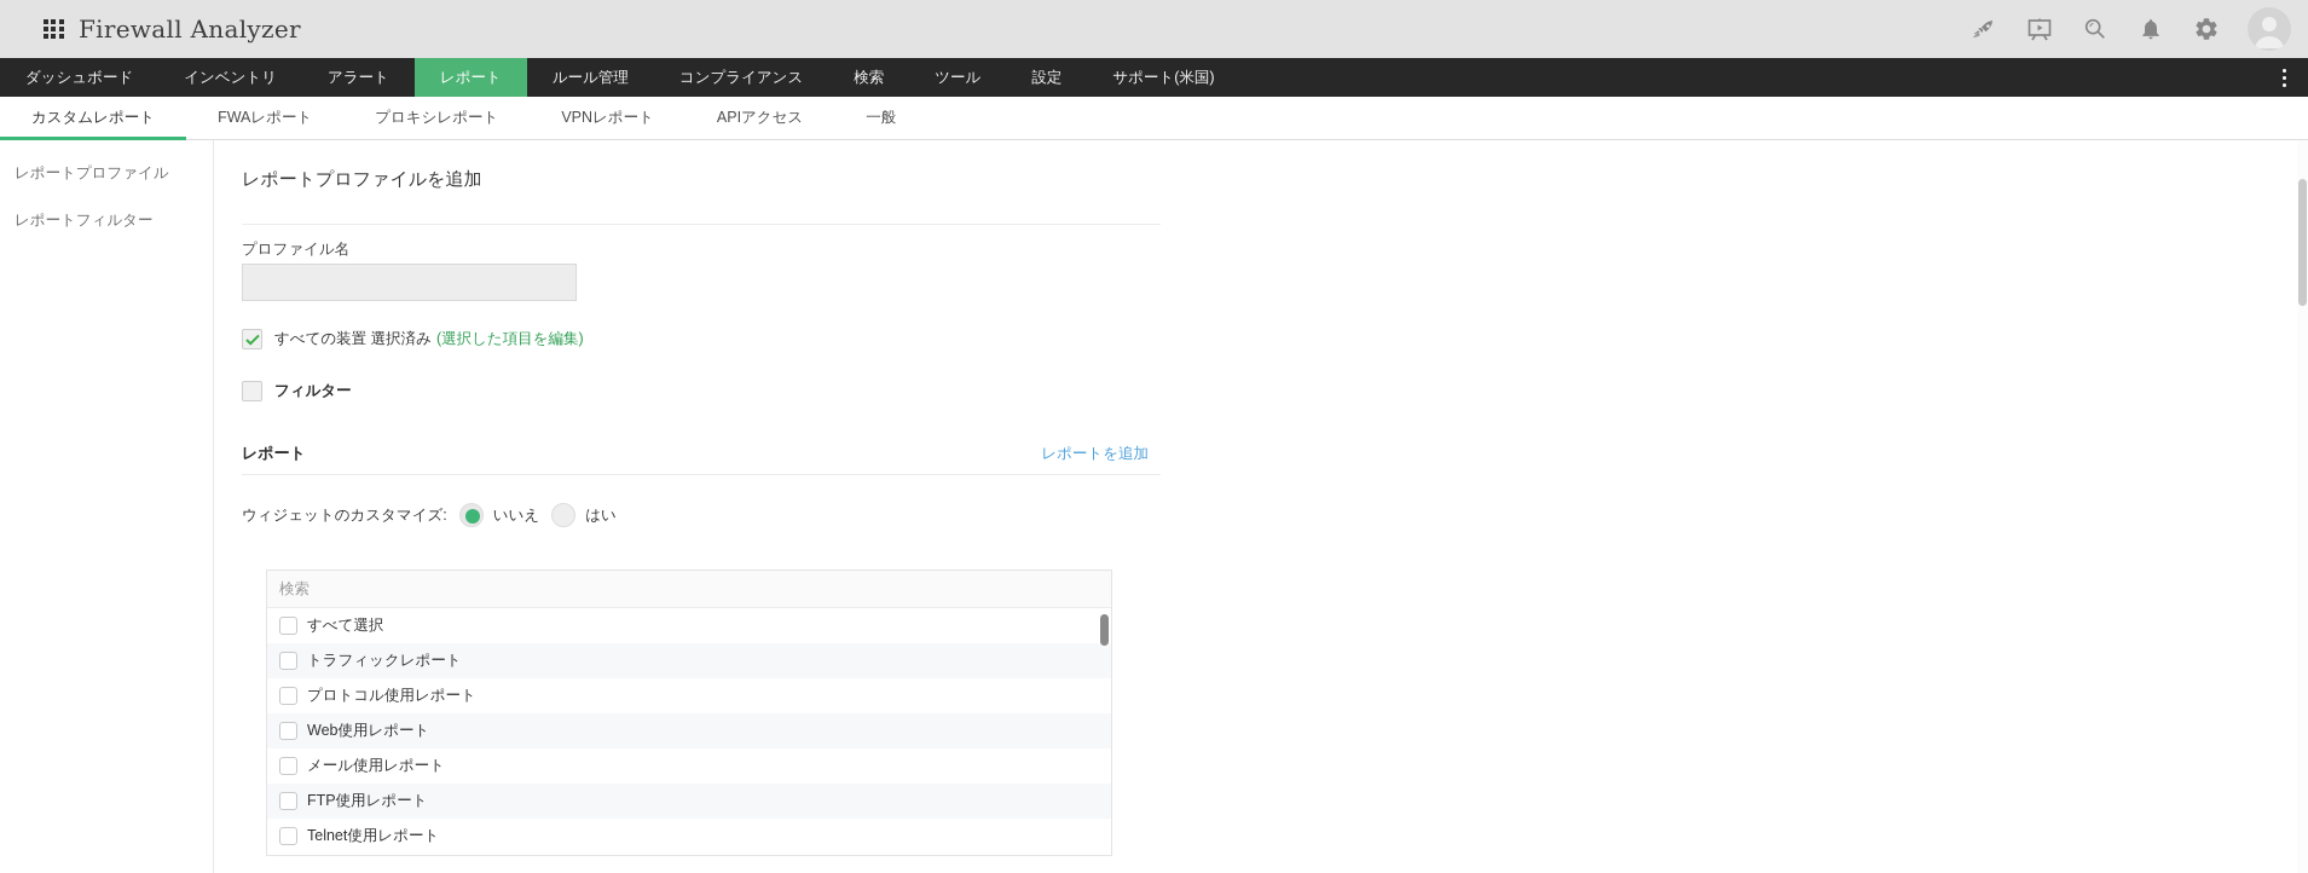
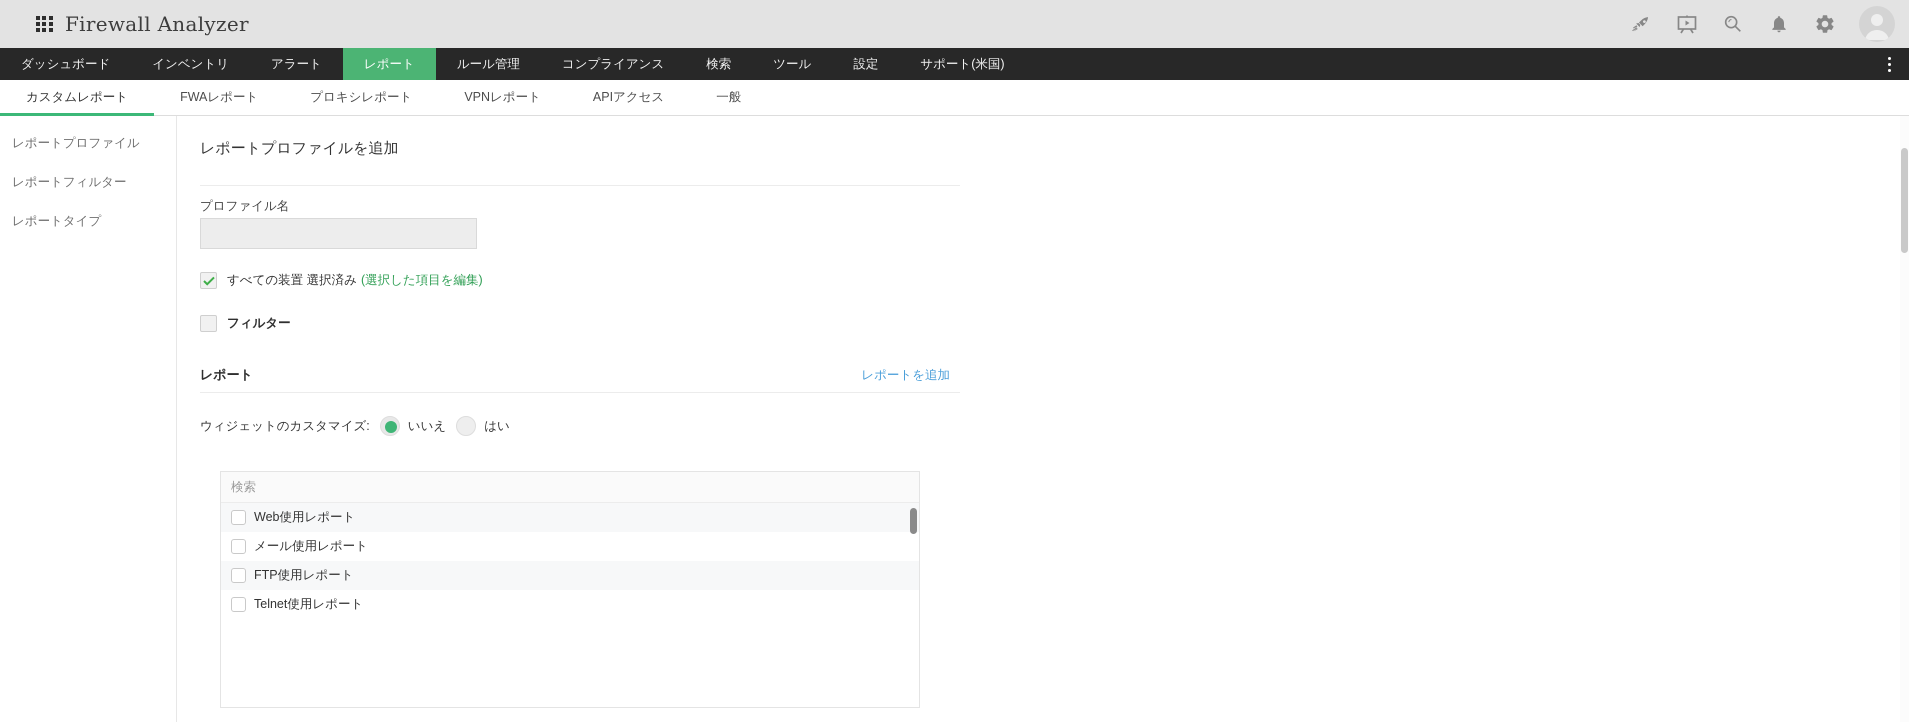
  Firewall Analyzer
  ダッシュボード
  インベントリ
  アラート
  レポート
  ルール管理
  コンプライアンス
  検索
  ツール
  設定
  サポート(米国)
  カスタムレポート
  FWAレポート
  プロキシレポート
  VPNレポート
  APIアクセス
  一般
  レポートプロファイル
  レポートフィルター
+ レポートタイプ
  レポートプロファイルを追加
  プロファイル名
  すべての装置 選択済み
  (選択した項目を編集)
  フィルター
  レポート
  レポートを追加
  ウィジェットのカスタマイズ:
  いいえ
  はい
  検索
- すべて選択
- トラフィックレポート
- プロトコル使用レポート
  Web使用レポート
  メール使用レポート
  FTP使用レポート
  Telnet使用レポート
